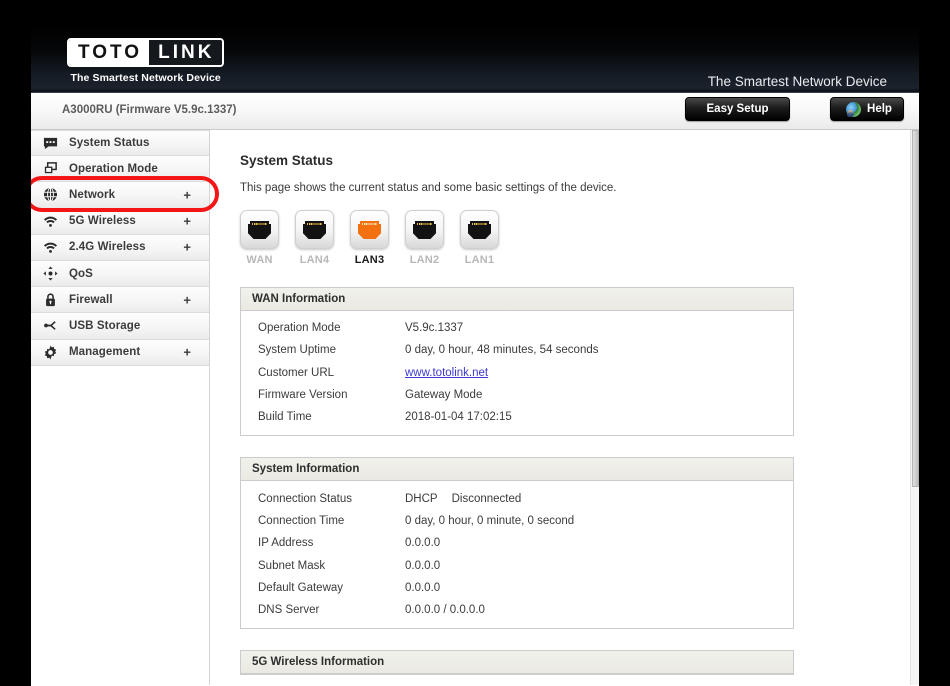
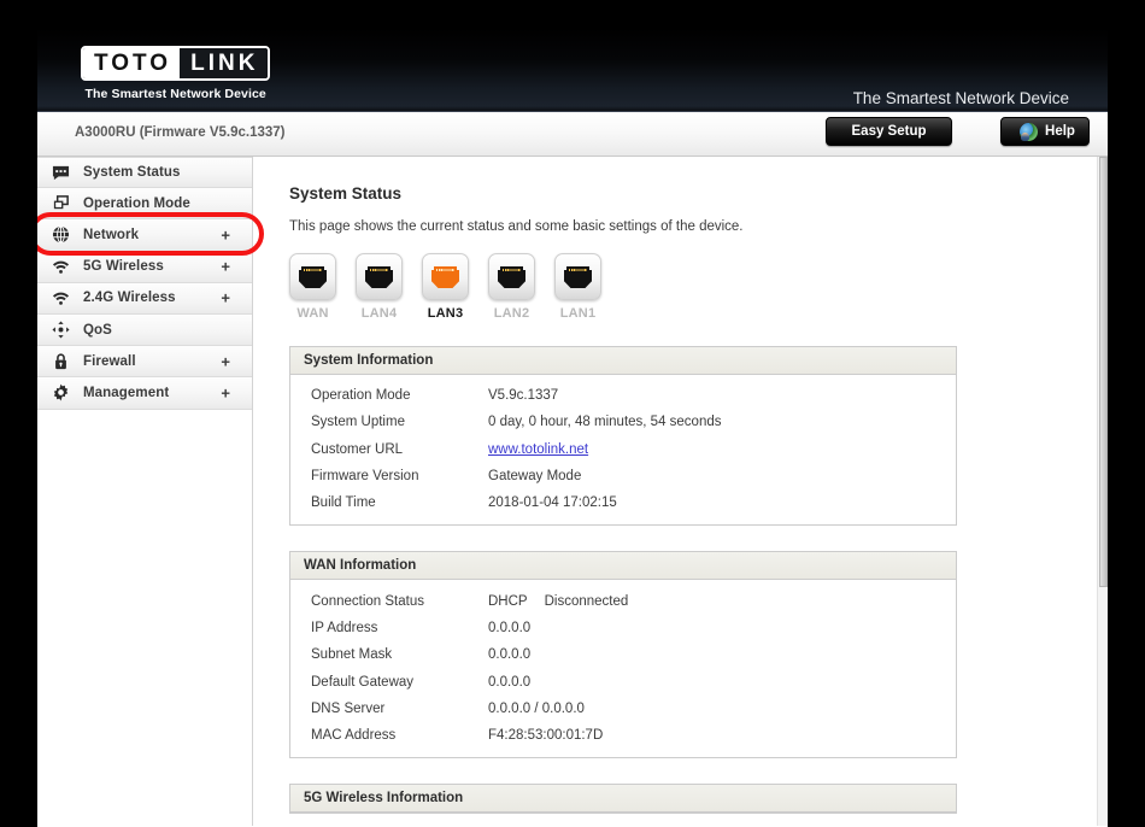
  TOTO
  LINK
  The Smartest Network Device
  The Smartest Network Device
  A3000RU (Firmware V5.9c.1337)
  Easy Setup
  Help
  System Status
  Operation Mode
  Network
  +
  5G Wireless
  +
  2.4G Wireless
  +
  QoS
  Firewall
  +
- USB Storage
  Management
  +
  System Status
  This page shows the current status and some basic settings of the device.
  WAN
  LAN4
  LAN3
  LAN2
  LAN1
- WAN Information
+ System Information
  Operation Mode
  V5.9c.1337
  System Uptime
  0 day, 0 hour, 48 minutes, 54 seconds
  Customer URL
  www.totolink.net
  Firmware Version
  Gateway Mode
  Build Time
  2018-01-04 17:02:15
- System Information
+ WAN Information
  Connection Status
  DHCP Disconnected
- Connection Time
- 0 day, 0 hour, 0 minute, 0 second
  IP Address
  0.0.0.0
  Subnet Mask
  0.0.0.0
  Default Gateway
  0.0.0.0
  DNS Server
  0.0.0.0 / 0.0.0.0
+ MAC Address
+ F4:28:53:00:01:7D
  5G Wireless Information
